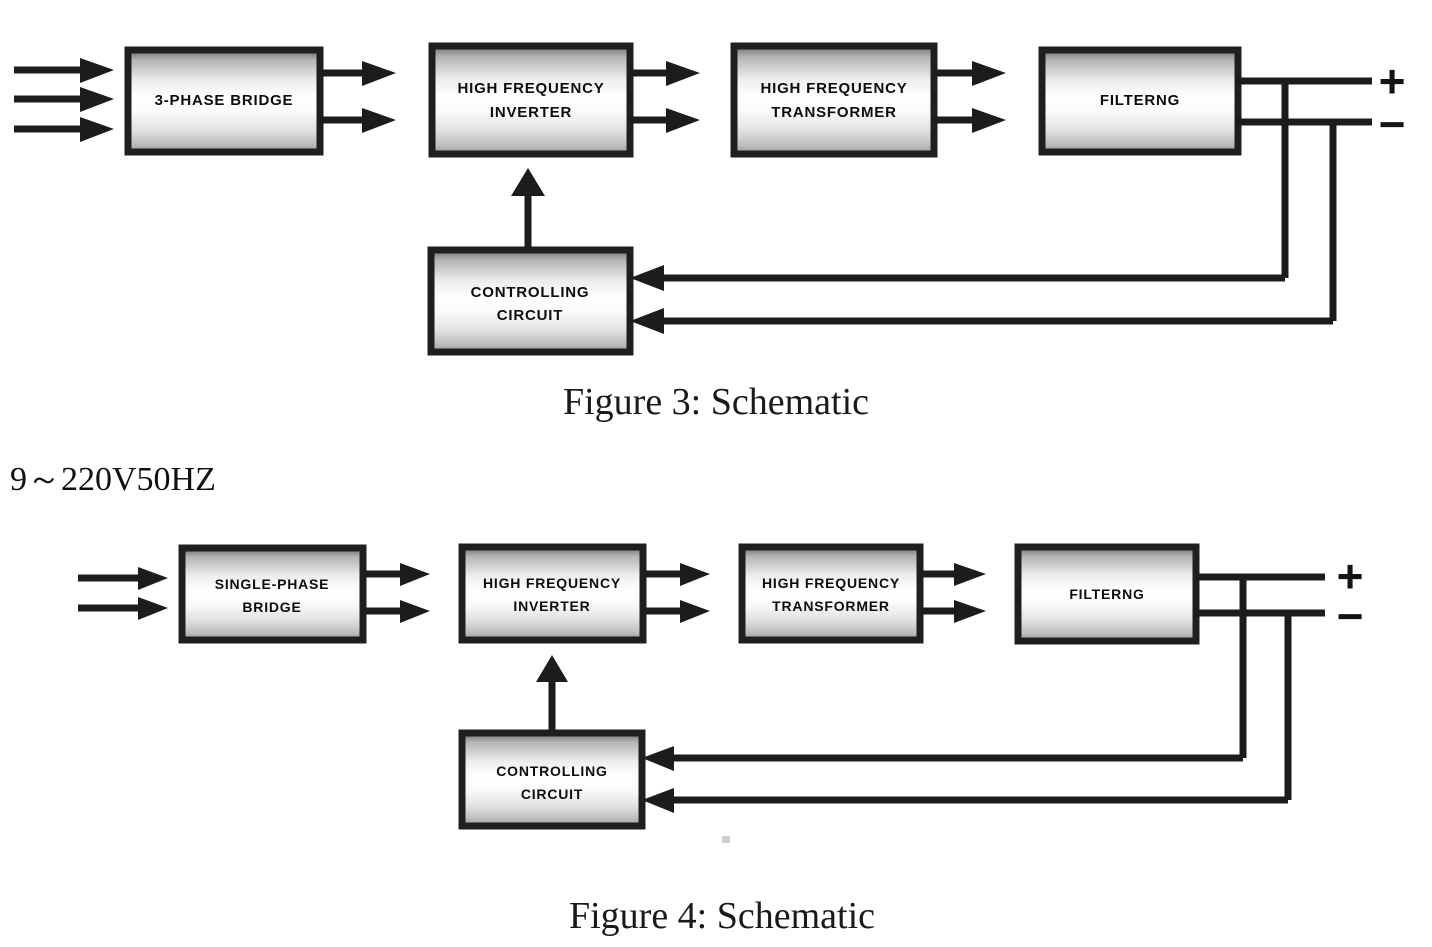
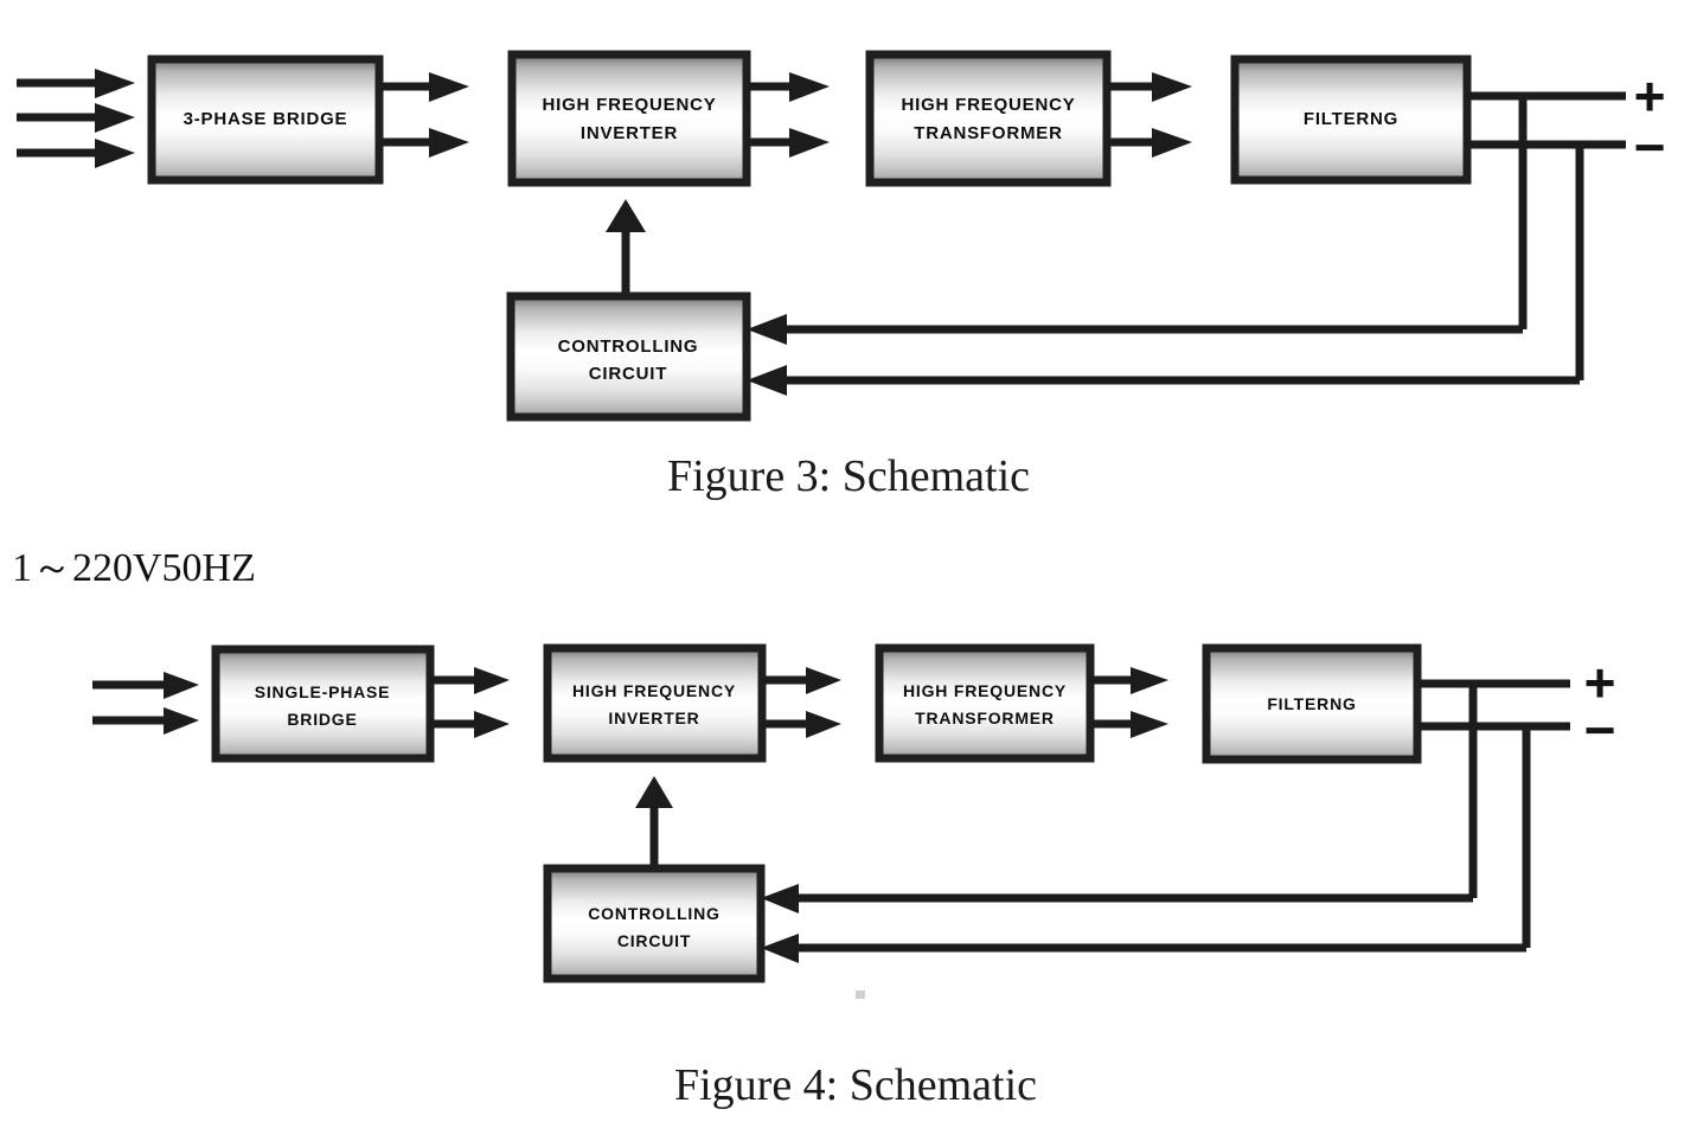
  3-PHASE BRIDGE
  HIGH FREQUENCY
  INVERTER
  HIGH FREQUENCY
  TRANSFORMER
  FILTERNG
  +
  −
  CONTROLLING
  CIRCUIT
  Figure 3: Schematic
- 9～220V50HZ
+ 1～220V50HZ
  SINGLE-PHASE
  BRIDGE
  HIGH FREQUENCY
  INVERTER
  HIGH FREQUENCY
  TRANSFORMER
  FILTERNG
  +
  −
  CONTROLLING
  CIRCUIT
  Figure 4: Schematic
